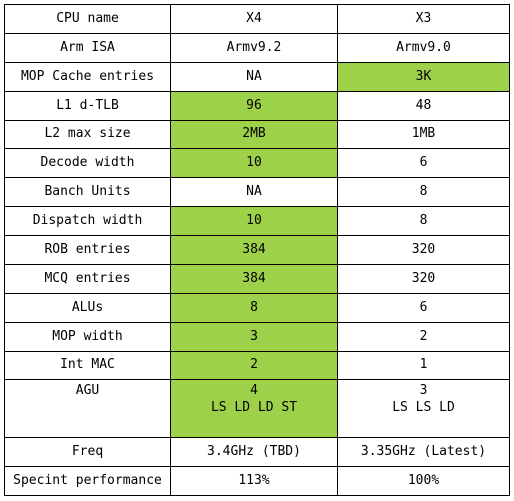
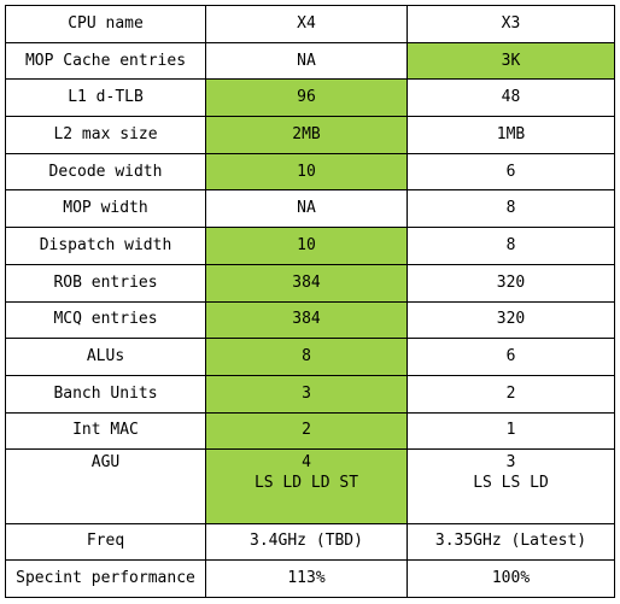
  CPU name	X4	X3
- Arm ISA	Armv9.2	Armv9.0
  MOP Cache entries	NA	3K
  L1 d-TLB	96	48
  L2 max size	2MB	1MB
  Decode width	10	6
- Banch Units	NA	8
+ MOP width	NA	8
  Dispatch width	10	8
  ROB entries	384	320
  MCQ entries	384	320
  ALUs	8	6
- MOP width	3	2
+ Banch Units	3	2
  Int MAC	2	1
  AGU	4LS LD LD ST	3LS LS LD
  Freq	3.4GHz (TBD)	3.35GHz (Latest)
  Specint performance	113%	100%
